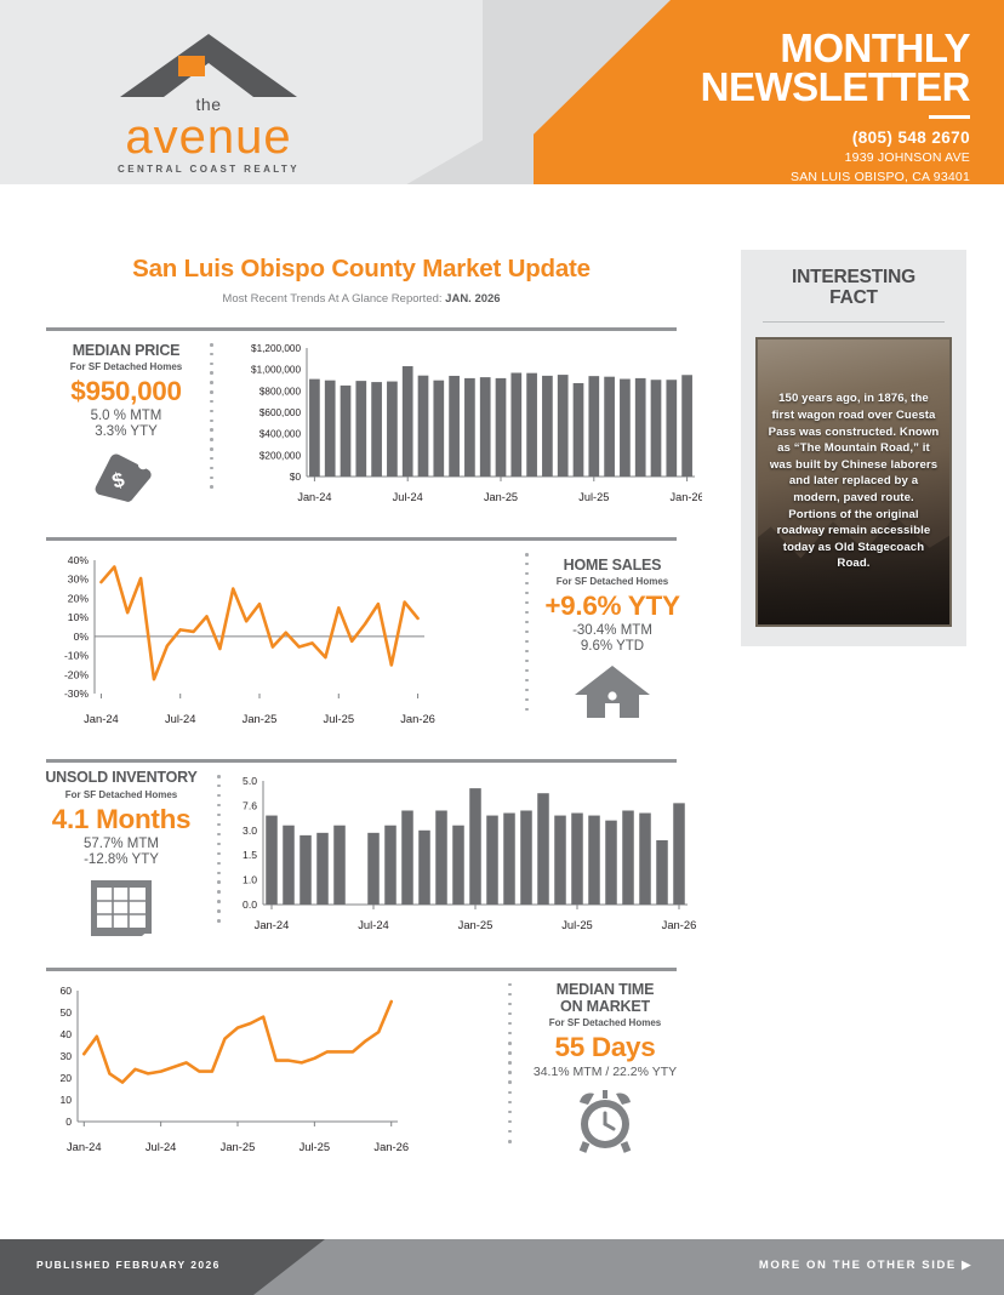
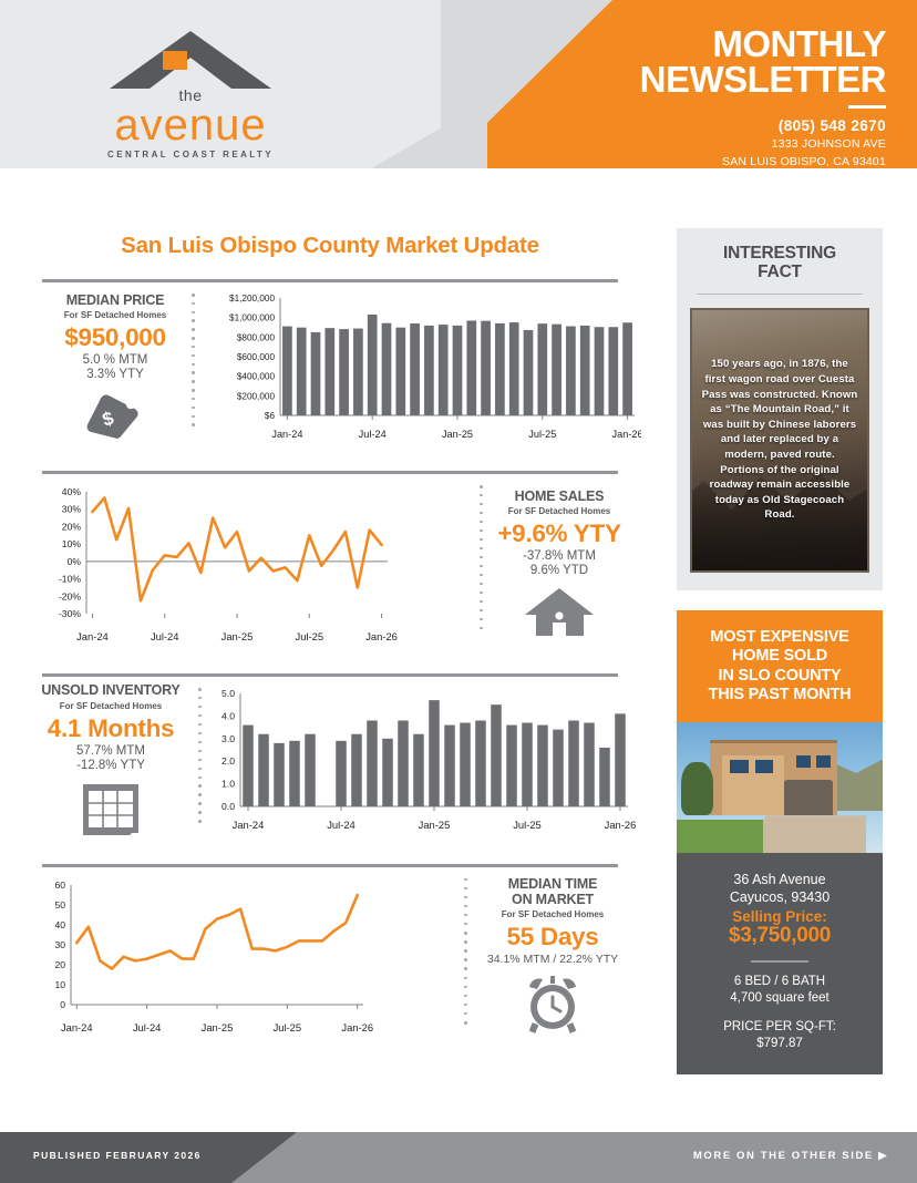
  the
  avenue
  CENTRAL COAST REALTY
  MONTHLY
  NEWSLETTER
  (805) 548 2670
- 1939 JOHNSON AVE
+ 1333 JOHNSON AVE
  SAN LUIS OBISPO, CA 93401
  San Luis Obispo County Market Update
- Most Recent Trends At A Glance Reported: JAN. 2026
  MEDIAN PRICE
  For SF Detached Homes
  $950,000
  5.0 % MTM
  3.3% YTY
- $0
+ $6
  $200,000
  $400,000
  $600,000
  $800,000
  $1,000,000
  $1,200,000
  Jan-24
  Jul-24
  Jan-25
  Jul-25
  Jan-26
  -30%
  -20%
  -10%
  0%
  10%
  20%
  30%
  40%
  Jan-24
  Jul-24
  Jan-25
  Jul-25
  Jan-26
  HOME SALES
  For SF Detached Homes
  +9.6% YTY
- -30.4% MTM
+ -37.8% MTM
  9.6% YTD
  UNSOLD INVENTORY
  For SF Detached Homes
  4.1 Months
  57.7% MTM
  -12.8% YTY
  0.0
  1.0
- 1.5
+ 2.0
  3.0
- 7.6
+ 4.0
  5.0
  Jan-24
  Jul-24
  Jan-25
  Jul-25
  Jan-26
  0
  10
  20
  30
  40
  50
  60
  Jan-24
  Jul-24
  Jan-25
  Jul-25
  Jan-26
  MEDIAN TIME
  ON MARKET
  For SF Detached Homes
  55 Days
  34.1% MTM / 22.2% YTY
  INTERESTING
  FACT
  150 years ago, in 1876, the first wagon road over Cuesta Pass was constructed. Known as “The Mountain Road,” it was built by Chinese laborers and later replaced by a modern, paved route. Portions of the original roadway remain accessible today as Old Stagecoach Road.
+ MOST EXPENSIVE
+ HOME SOLD
+ IN SLO COUNTY
+ THIS PAST MONTH
+ 36 Ash Avenue
+ Cayucos, 93430
+ Selling Price:
+ $3,750,000
+ 6 BED / 6 BATH
+ 4,700 square feet
+ PRICE PER SQ-FT:
+ $797.87
  PUBLISHED FEBRUARY 2026
  MORE ON THE OTHER SIDE ▶
